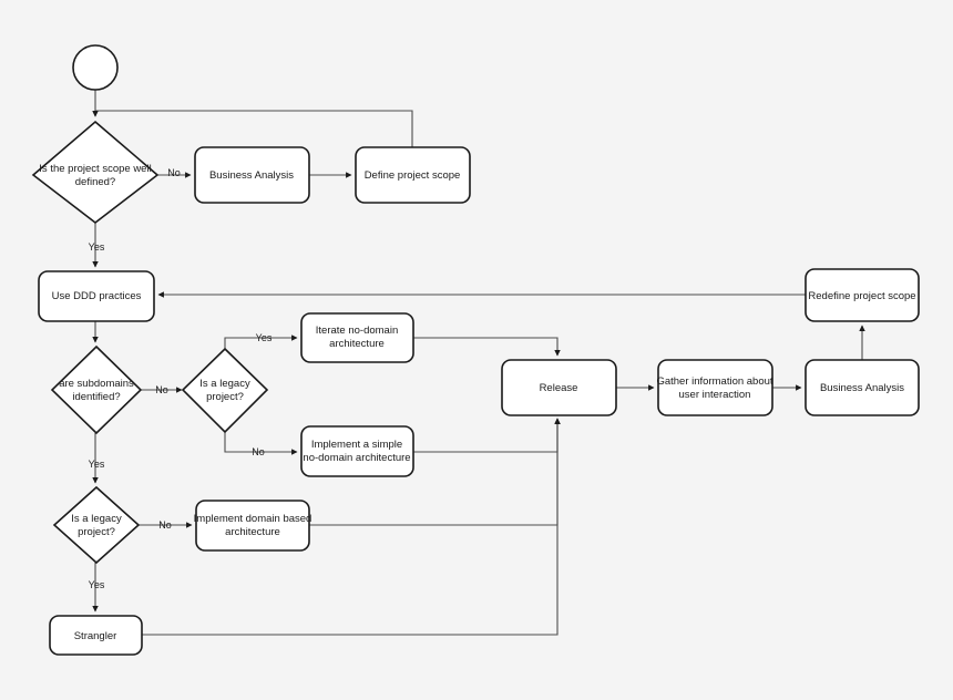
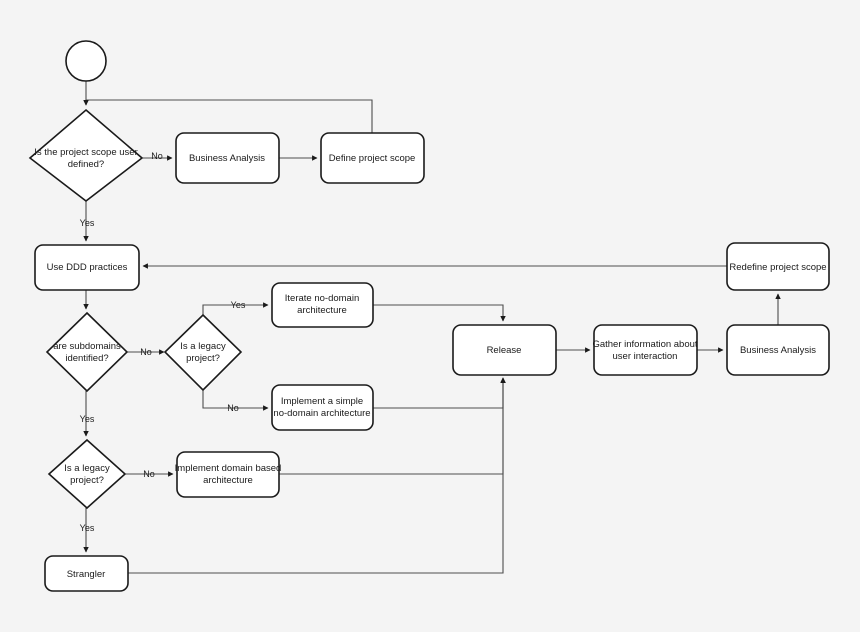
- Is the project scope well
+ Is the project scope user
  defined?
  Business Analysis
  Define project scope
  Use DDD practices
  are subdomains
  identified?
  Is a legacy
  project?
  Iterate no-domain
  architecture
  Implement a simple
  no-domain architecture
  Is a legacy
  project?
  Implement domain based
  architecture
  Strangler
  Release
  Gather information about
  user interaction
  Business Analysis
  Redefine project scope
  No
  Yes
  No
  Yes
  Yes
  No
  No
  Yes
